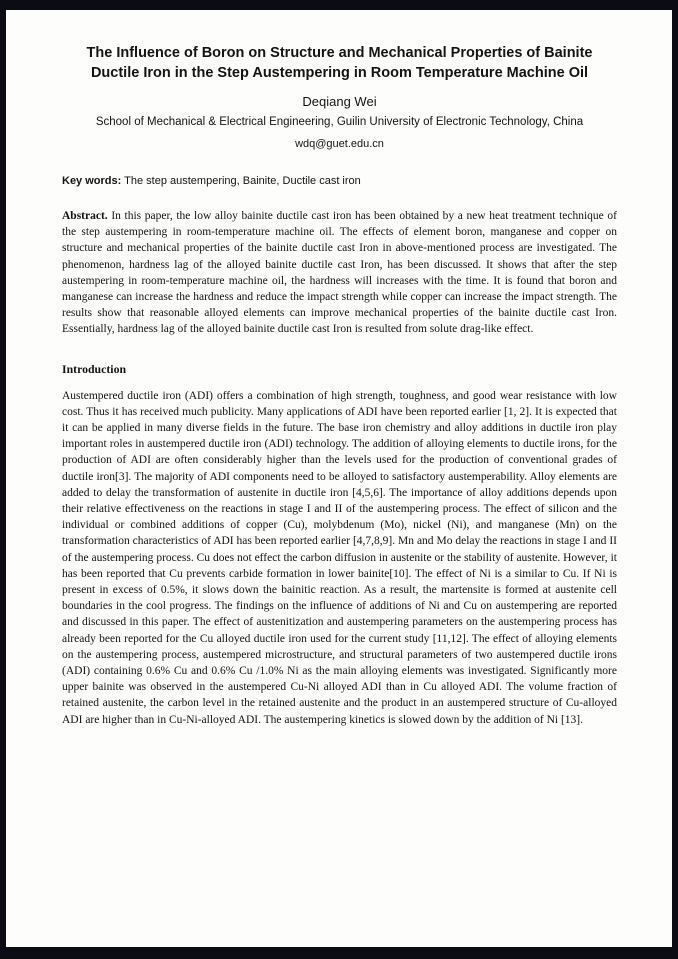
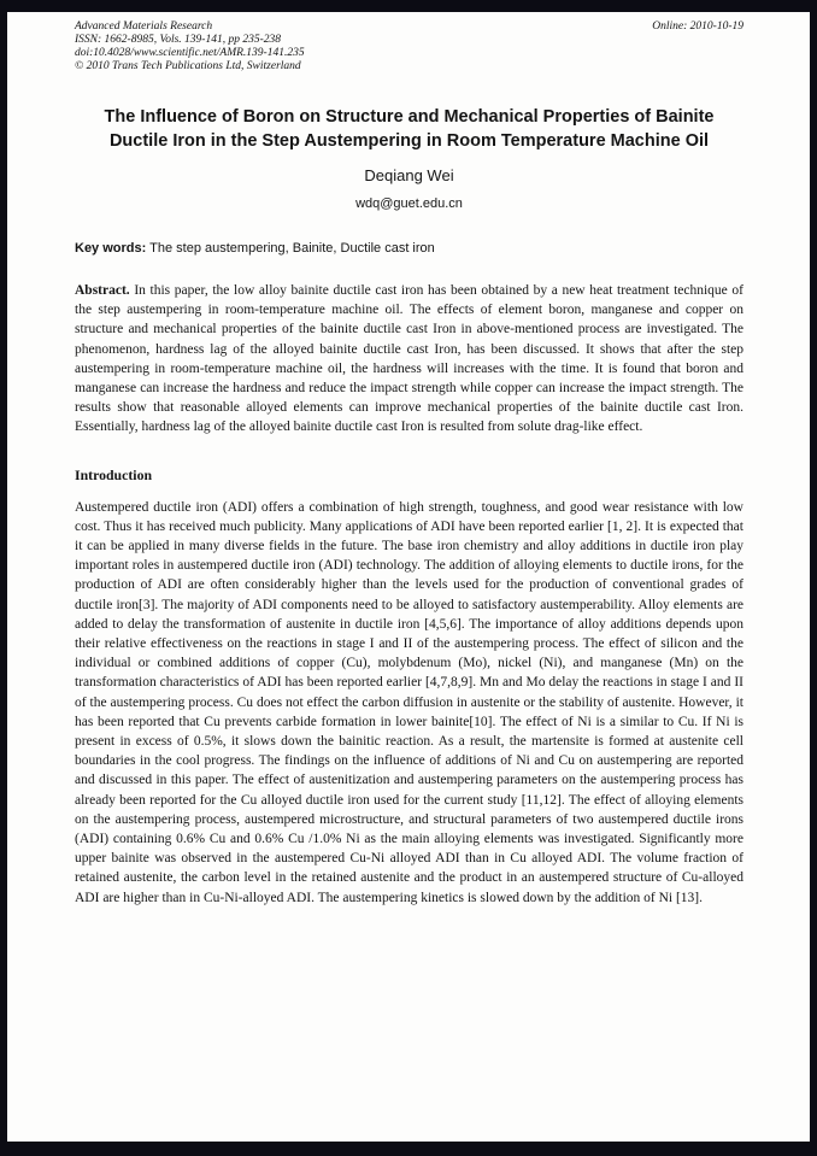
+ Advanced Materials Research
+ ISSN: 1662-8985, Vols. 139-141, pp 235-238
+ doi:10.4028/www.scientific.net/AMR.139-141.235
+ © 2010 Trans Tech Publications Ltd, Switzerland
+ Online: 2010-10-19
  The Influence of Boron on Structure and Mechanical Properties of Bainite Ductile Iron in the Step Austempering in Room Temperature Machine Oil
  Deqiang Wei
- School of Mechanical & Electrical Engineering, Guilin University of Electronic Technology, China
  wdq@guet.edu.cn
  Key words: The step austempering, Bainite, Ductile cast iron
  Abstract. In this paper, the low alloy bainite ductile cast iron has been obtained by a new heat treatment technique of the step austempering in room-temperature machine oil. The effects of element boron, manganese and copper on structure and mechanical properties of the bainite ductile cast Iron in above-mentioned process are investigated. The phenomenon, hardness lag of the alloyed bainite ductile cast Iron, has been discussed. It shows that after the step austempering in room-temperature machine oil, the hardness will increases with the time. It is found that boron and manganese can increase the hardness and reduce the impact strength while copper can increase the impact strength. The results show that reasonable alloyed elements can improve mechanical properties of the bainite ductile cast Iron. Essentially, hardness lag of the alloyed bainite ductile cast Iron is resulted from solute drag-like effect.
  Introduction
  Austempered ductile iron (ADI) offers a combination of high strength, toughness, and good wear resistance with low cost. Thus it has received much publicity. Many applications of ADI have been reported earlier [1, 2]. It is expected that it can be applied in many diverse fields in the future. The base iron chemistry and alloy additions in ductile iron play important roles in austempered ductile iron (ADI) technology. The addition of alloying elements to ductile irons, for the production of ADI are often considerably higher than the levels used for the production of conventional grades of ductile iron[3]. The majority of ADI components need to be alloyed to satisfactory austemperability. Alloy elements are added to delay the transformation of austenite in ductile iron [4,5,6]. The importance of alloy additions depends upon their relative effectiveness on the reactions in stage I and II of the austempering process. The effect of silicon and the individual or combined additions of copper (Cu), molybdenum (Mo), nickel (Ni), and manganese (Mn) on the transformation characteristics of ADI has been reported earlier [4,7,8,9]. Mn and Mo delay the reactions in stage I and II of the austempering process. Cu does not effect the carbon diffusion in austenite or the stability of austenite. However, it has been reported that Cu prevents carbide formation in lower bainite[10]. The effect of Ni is a similar to Cu. If Ni is present in excess of 0.5%, it slows down the bainitic reaction. As a result, the martensite is formed at austenite cell boundaries in the cool progress. The findings on the influence of additions of Ni and Cu on austempering are reported and discussed in this paper. The effect of austenitization and austempering parameters on the austempering process has already been reported for the Cu alloyed ductile iron used for the current study [11,12]. The effect of alloying elements on the austempering process, austempered microstructure, and structural parameters of two austempered ductile irons (ADI) containing 0.6% Cu and 0.6% Cu /1.0% Ni as the main alloying elements was investigated. Significantly more upper bainite was observed in the austempered Cu-Ni alloyed ADI than in Cu alloyed ADI. The volume fraction of retained austenite, the carbon level in the retained austenite and the product in an austempered structure of Cu-alloyed ADI are higher than in Cu-Ni-alloyed ADI. The austempering kinetics is slowed down by the addition of Ni [13].
